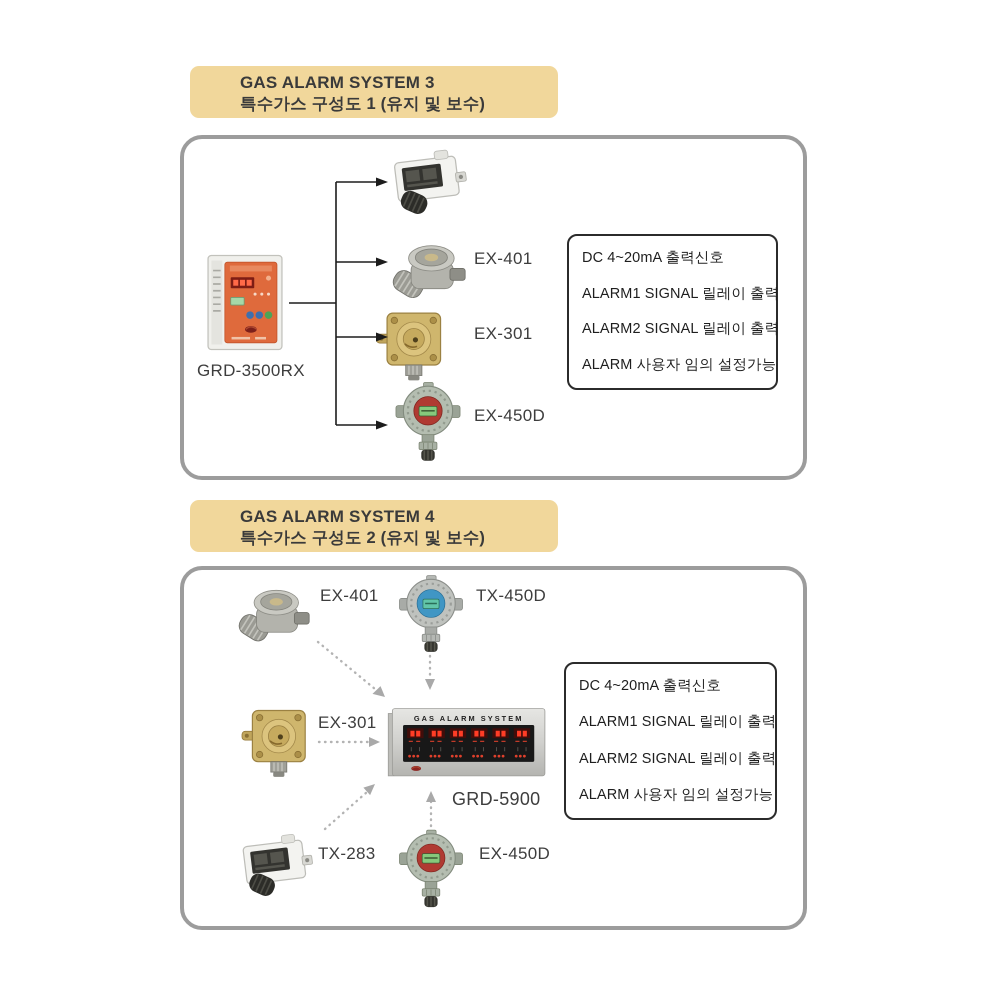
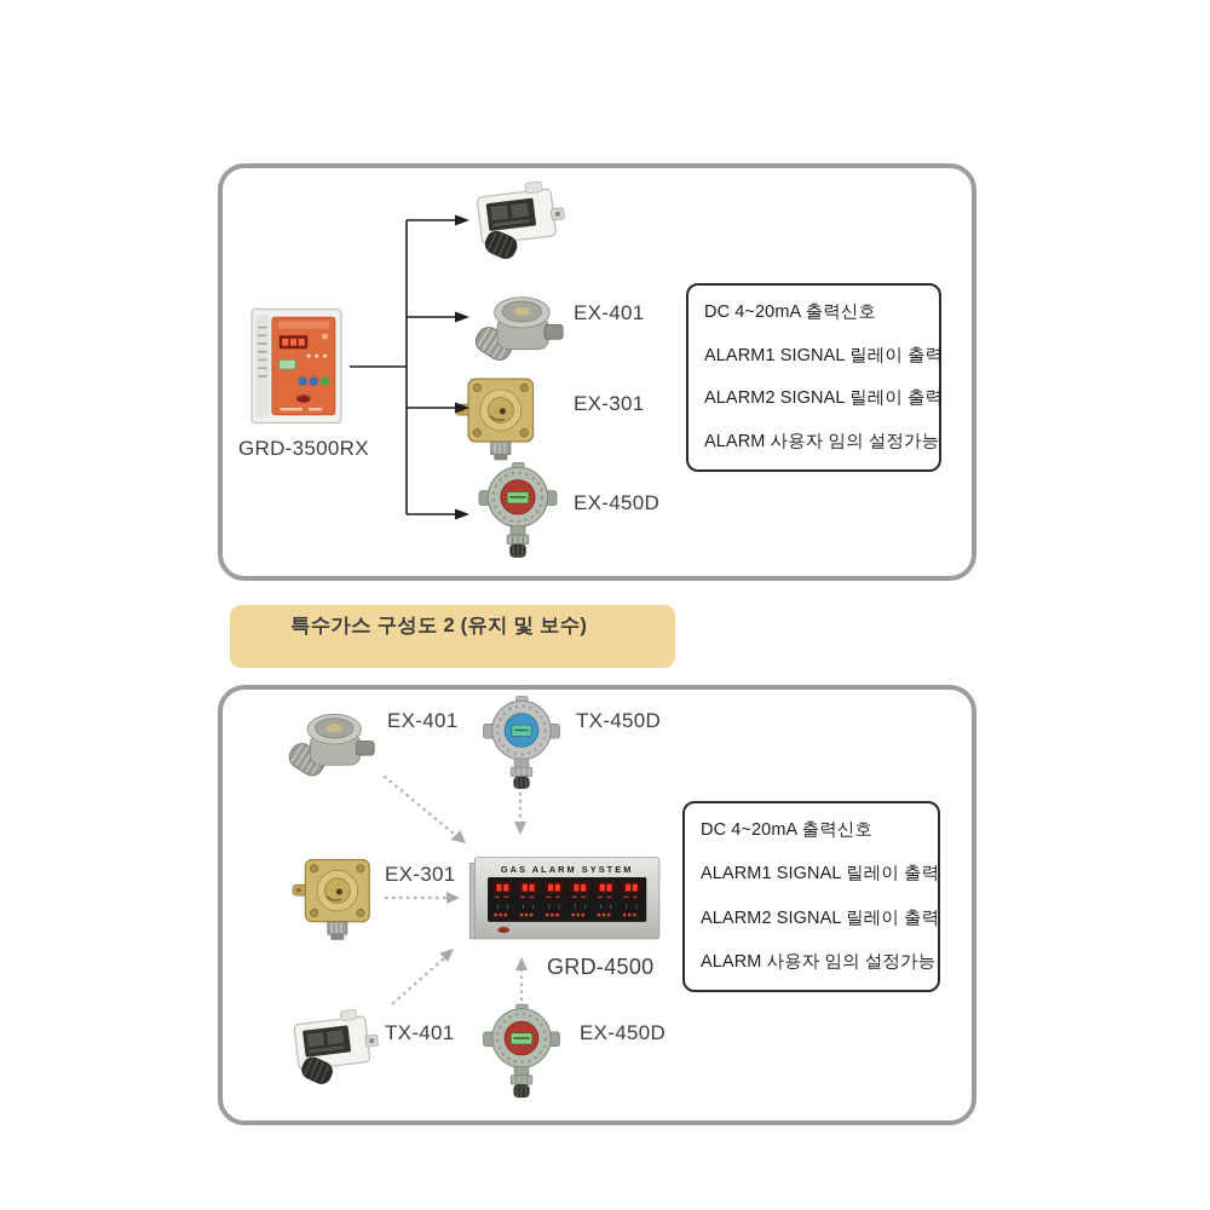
- GAS ALARM SYSTEM 3
- 특수가스 구성도 1 (유지 및 보수)
  GRD-3500RX
  EX-401
  EX-301
  EX-450D
  DC 4~20mA 출력신호
  ALARM1 SIGNAL 릴레이 출
  ALARM2 SIGNAL 릴레이 출
  ALARM 사용자 임의 설정가
- GAS ALARM SYSTEM 4
  특수가스 구성도 2 (유지 및 보수)
  EX-401
  TX-450D
  EX-301
- TX-283
+ TX-401
  EX-450D
- GRD-5900
+ GRD-4500
  DC 4~20mA 출력신호
  ALARM1 SIGNAL 릴레이 출
  ALARM2 SIGNAL 릴레이 출
  ALARM 사용자 임의 설정가
